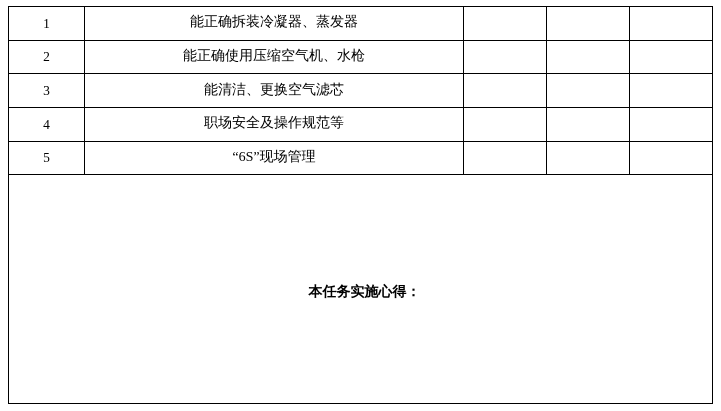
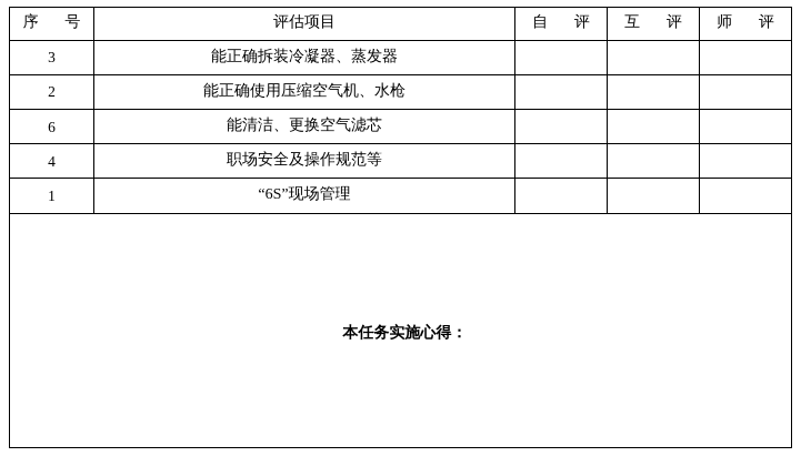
+ 序 号	评估项目	自 评	互 评	师 评
- 1	能正确拆装冷凝器、蒸发器
+ 3	能正确拆装冷凝器、蒸发器
  2	能正确使用压缩空气机、水枪
- 3	能清洁、更换空气滤芯
+ 6	能清洁、更换空气滤芯
  4	职场安全及操作规范等
- 5	“6S”现场管理
+ 1	“6S”现场管理
  本任务实施心得：
